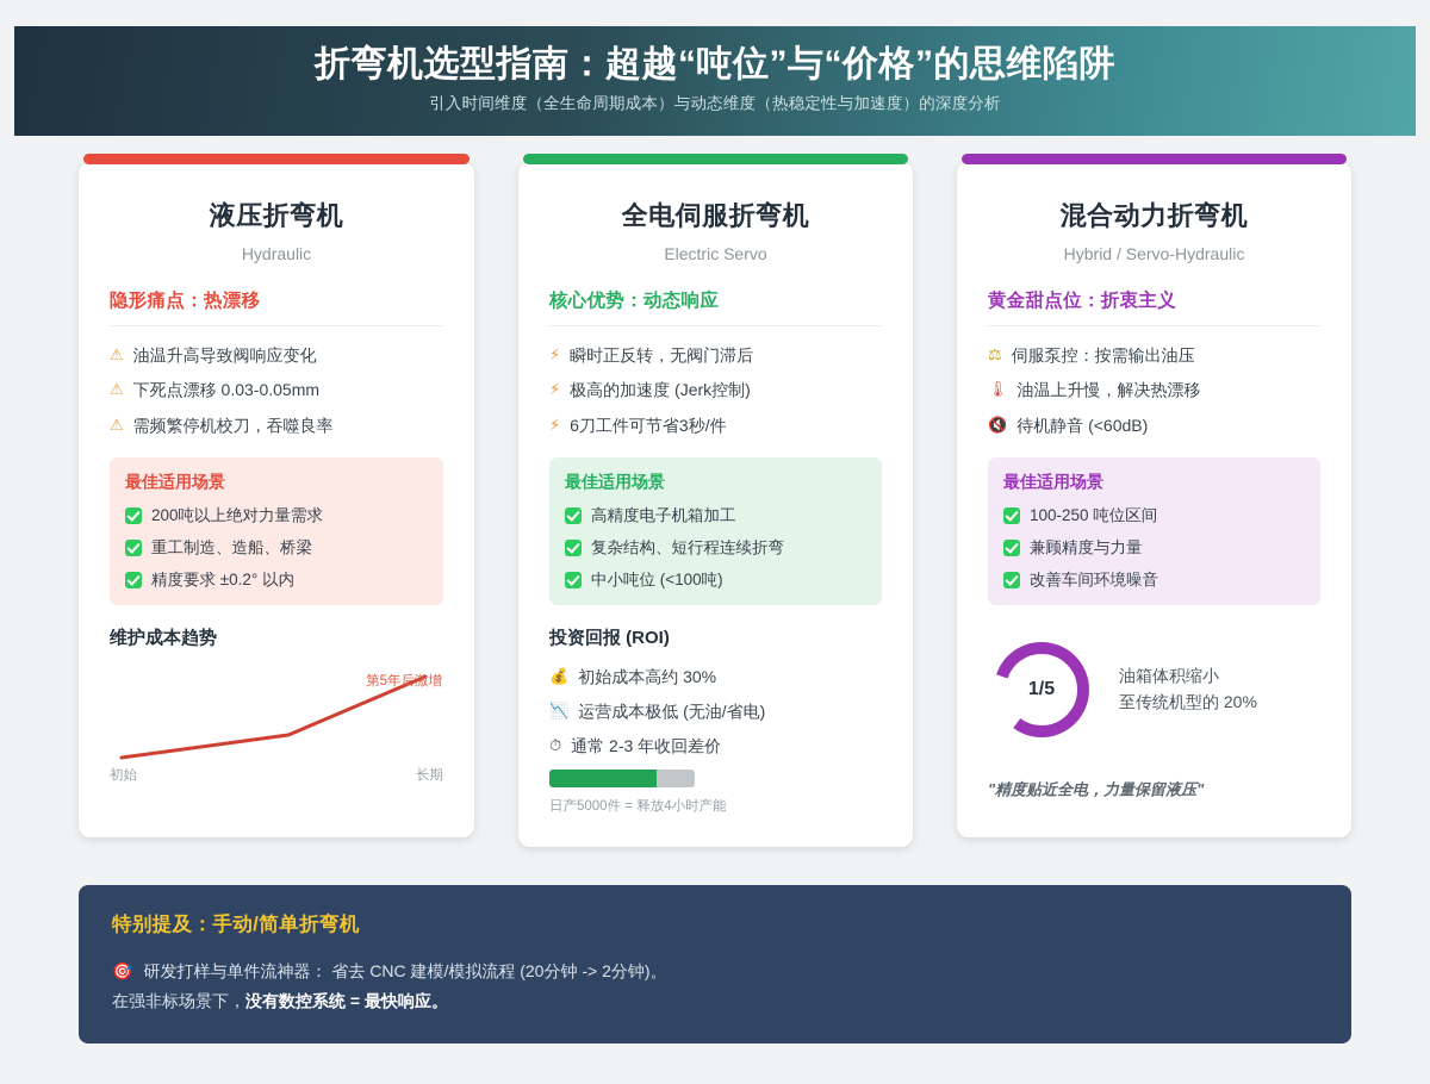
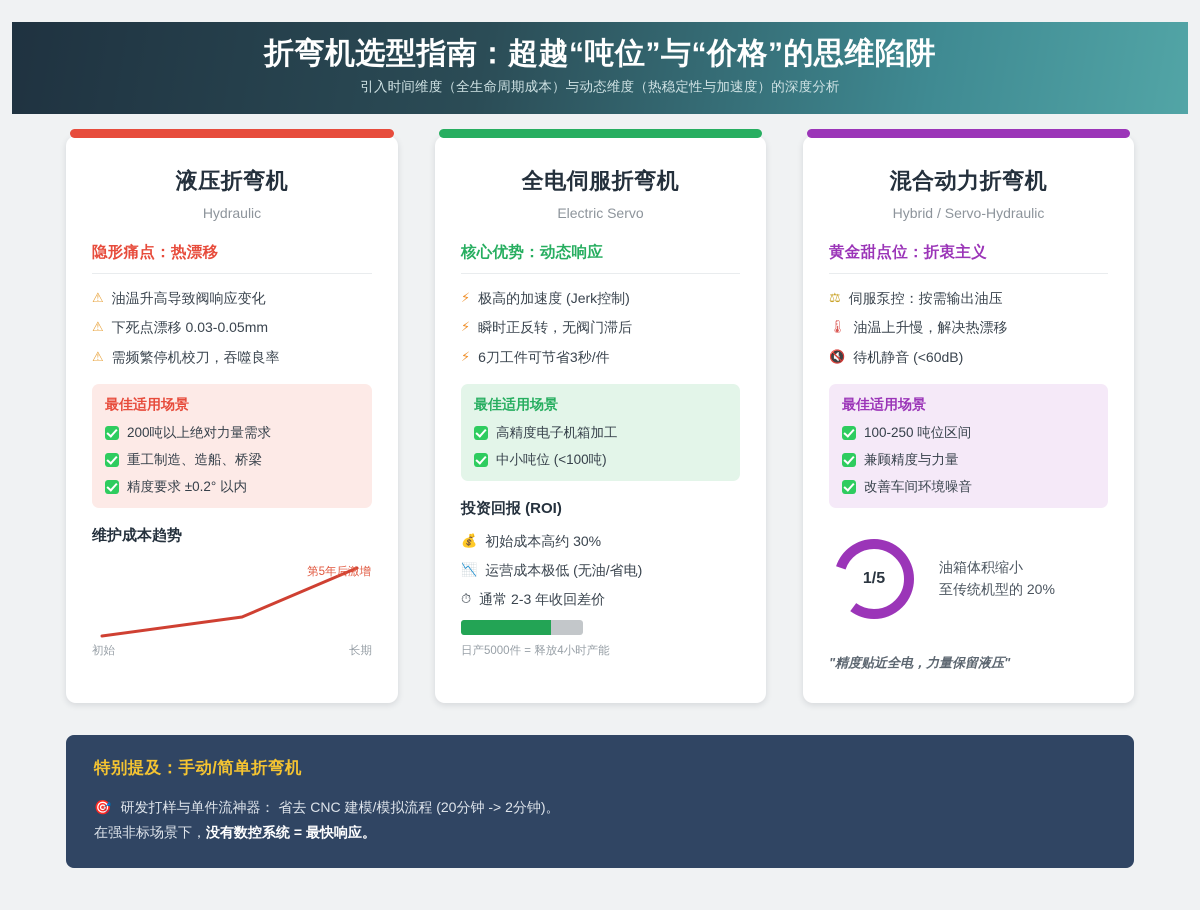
  折弯机选型指南：超越“吨位”与“价格”的思维陷阱
  引入时间维度（全生命周期成本）与动态维度（热稳定性与加速度）的深度分析
  液压折弯机
  Hydraulic
  隐形痛点：热漂移
  ⚠
  油温升高导致阀响应变化
  ⚠
  下死点漂移 0.03-0.05mm
  ⚠
  需频繁停机校刀，吞噬良率
  最佳适用场景
  200吨以上绝对力量需求
  重工制造、造船、桥梁
  精度要求 ±0.2° 以内
  维护成本趋势
  第5年后激增
  初始
  长期
  全电伺服折弯机
  Electric Servo
  核心优势：动态响应
  ⚡
- 瞬时正反转，无阀门滞后
+ 极高的加速度 (Jerk控制)
  ⚡
- 极高的加速度 (Jerk控制)
+ 瞬时正反转，无阀门滞后
  ⚡
  6刀工件可节省3秒/件
  最佳适用场景
  高精度电子机箱加工
- 复杂结构、短行程连续折弯
  中小吨位 (<100吨)
  投资回报 (ROI)
  💰
  初始成本高约 30%
  📉
  运营成本极低 (无油/省电)
  ⏱
  通常 2-3 年收回差价
  日产5000件 = 释放4小时产能
  混合动力折弯机
  Hybrid / Servo-Hydraulic
  黄金甜点位：折衷主义
  ⚖
  伺服泵控：按需输出油压
  🌡
  油温上升慢，解决热漂移
  🔇
  待机静音 (<60dB)
  最佳适用场景
  100-250 吨位区间
  兼顾精度与力量
  改善车间环境噪音
  1/5
  油箱体积缩小
  至传统机型的 20%
  "精度贴近全电，力量保留液压"
  特别提及：手动/简单折弯机
  🎯
  研发打样与单件流神器： 省去 CNC 建模/模拟流程 (20分钟 -> 2分钟)。
  在强非标场景下，没有数控系统 = 最快响应。
